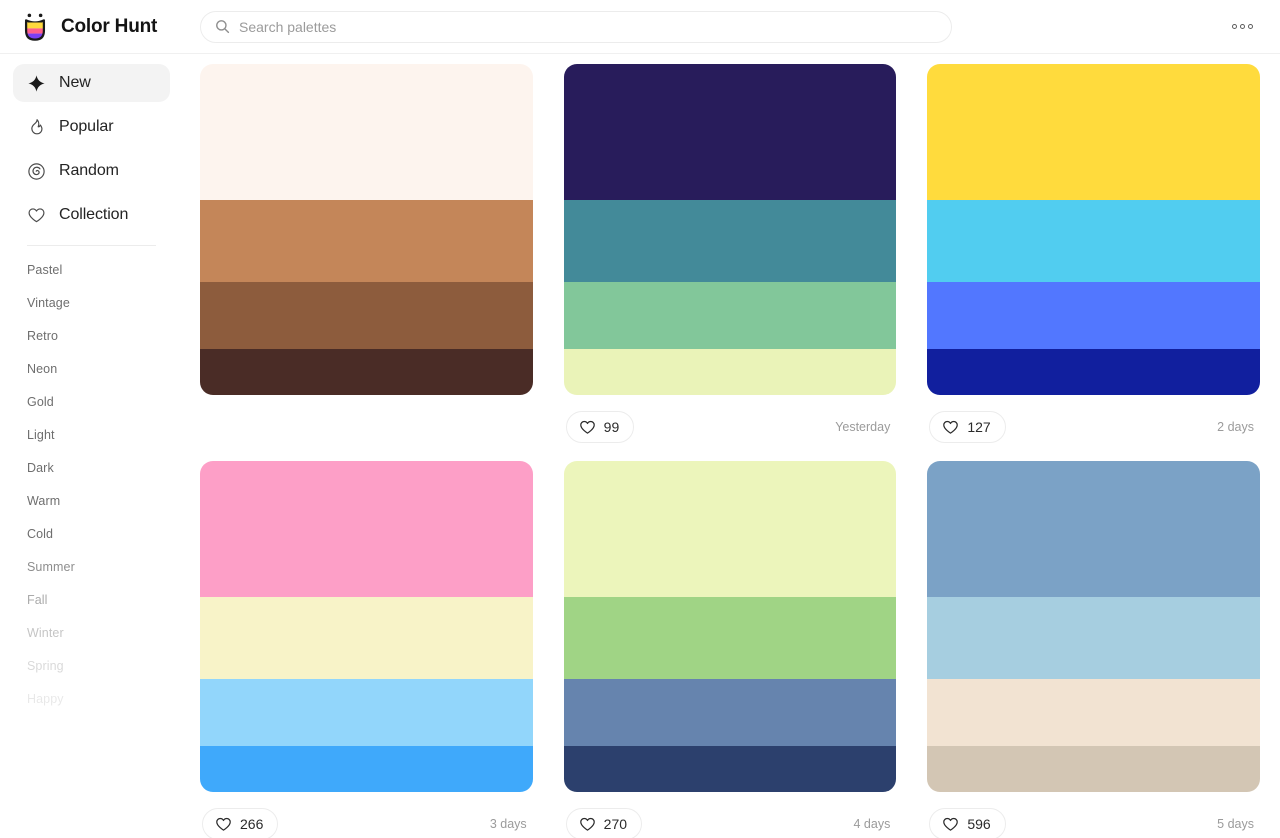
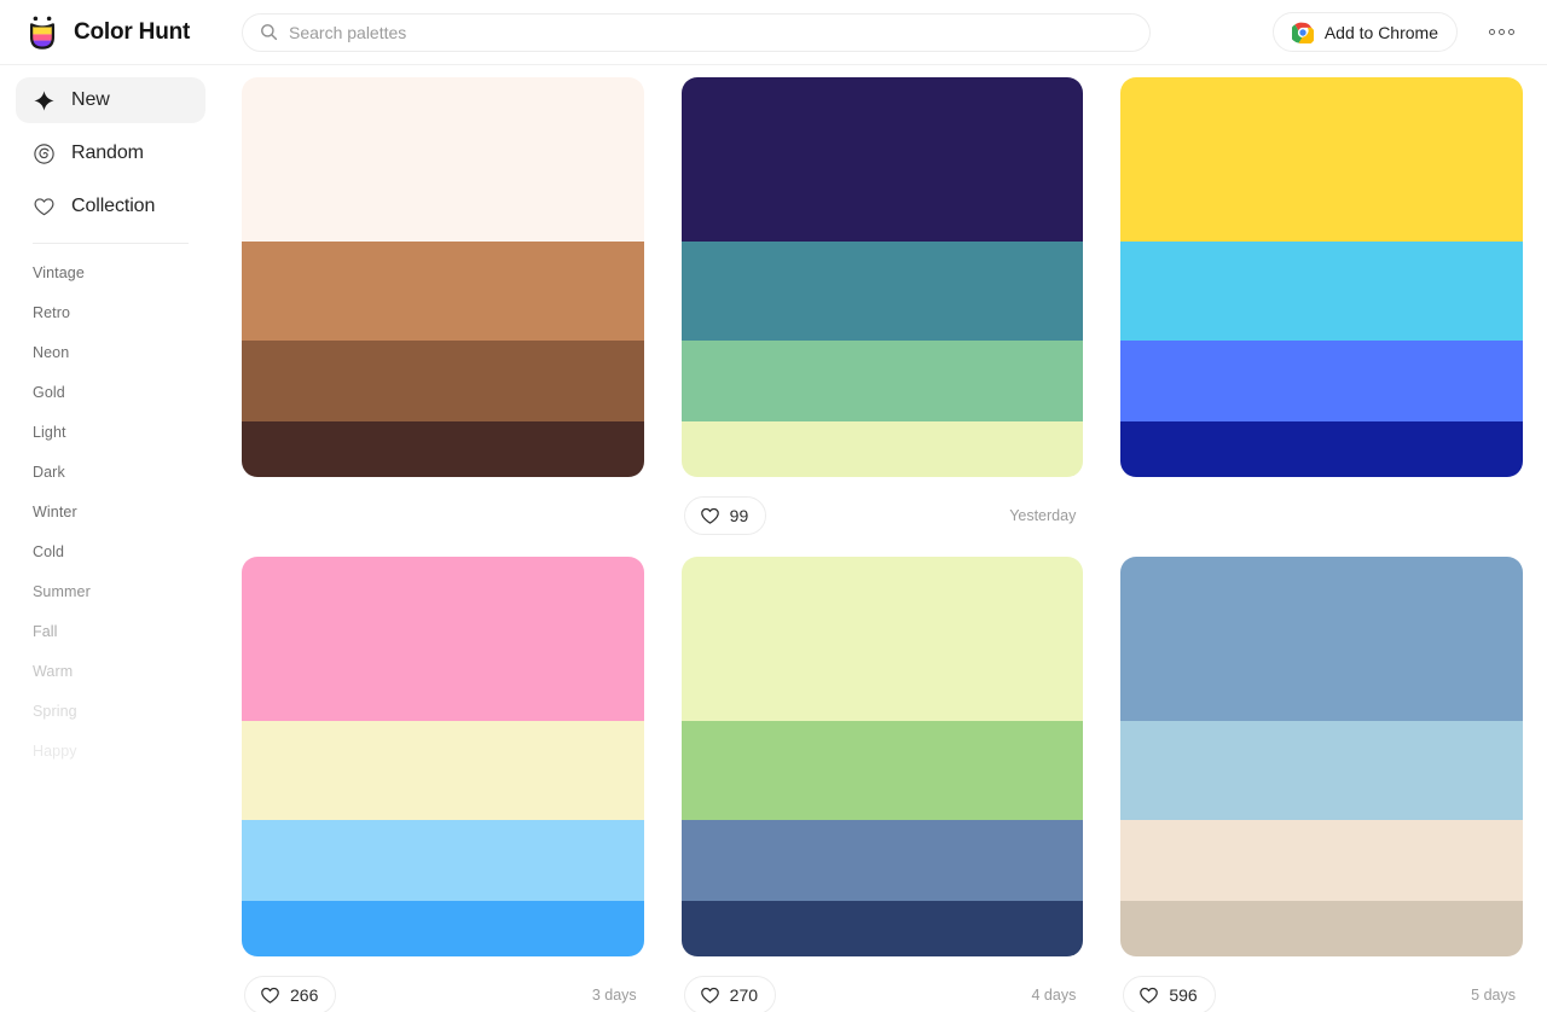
  Color Hunt
  Search palettes
+ Add to Chrome
  New
- Popular
  Random
  Collection
- Pastel
  Vintage
  Retro
  Neon
  Gold
  Light
  Dark
- Warm
+ Winter
  Cold
  Summer
  Fall
- Winter
+ Warm
  Spring
  99
  Yesterday
- 127
- 2 days
  266
  3 days
  270
  4 days
  596
  5 days
